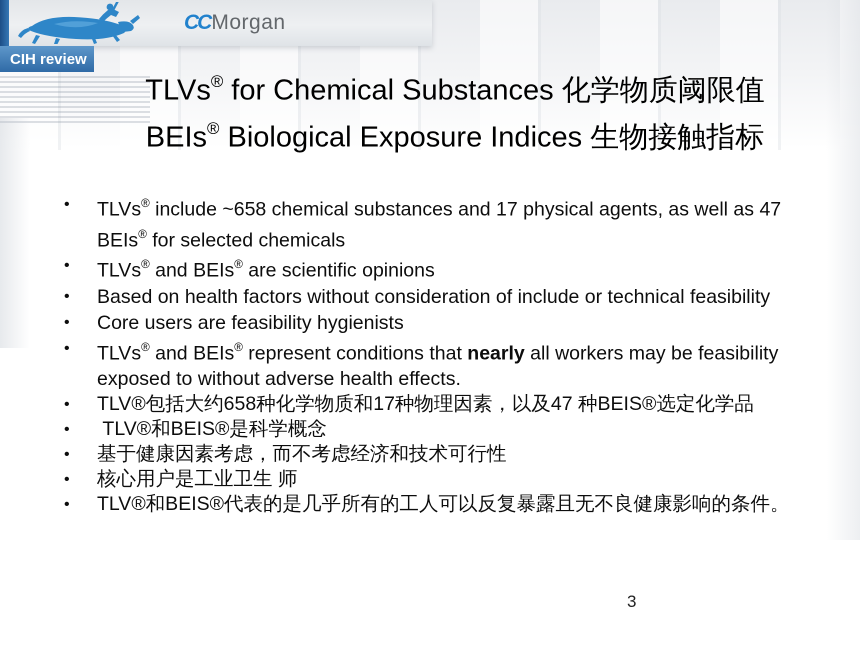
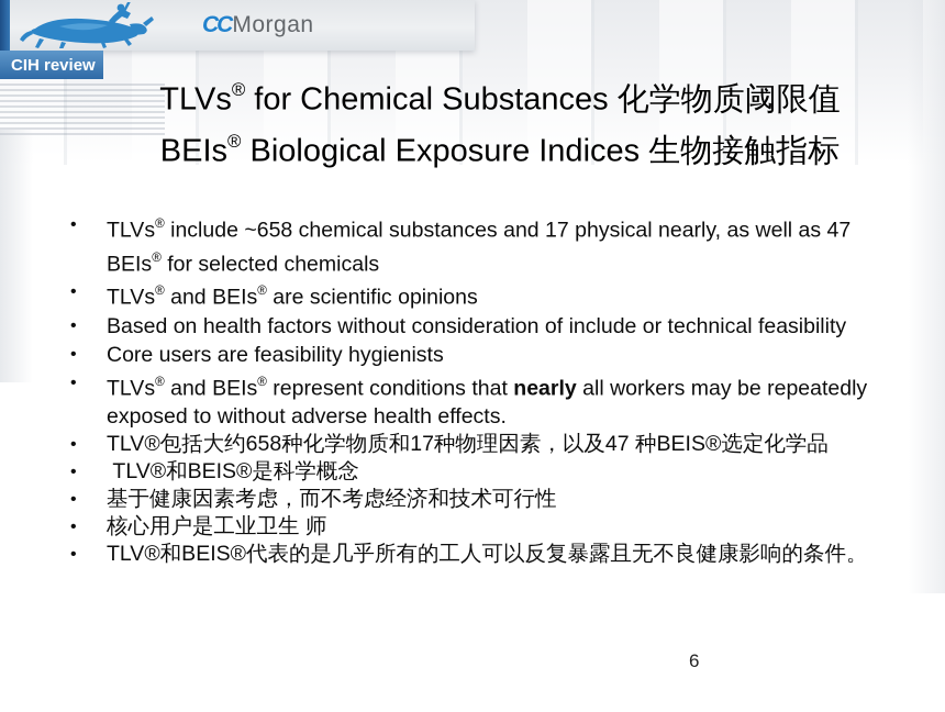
  CC
  Morgan
  CIH review
  TLVs® for Chemical Substances 化学物质阈限值
  BEIs® Biological Exposure Indices 生物接触指标
  •
- TLVs® include ~658 chemical substances and 17 physical agents, as well as 47 BEIs® for selected chemicals
+ TLVs® include ~658 chemical substances and 17 physical nearly, as well as 47 BEIs® for selected chemicals
  •
  TLVs® and BEIs® are scientific opinions
  •
  Based on health factors without consideration of include or technical feasibility
  •
  Core users are feasibility hygienists
  •
- TLVs® and BEIs® represent conditions that nearly all workers may be feasibility exposed to without adverse health effects.
+ TLVs® and BEIs® represent conditions that nearly all workers may be repeatedly exposed to without adverse health effects.
  •
  TLV®包括大约658种化学物质和17种物理因素，以及47 种BEIS®选定化学品
  •
  TLV®和BEIS®是科学概念
  •
  基于健康因素考虑，而不考虑经济和技术可行性
  •
  核心用户是工业卫生 师
  •
  TLV®和BEIS®代表的是几乎所有的工人可以反复暴露且无不良健康影响的条件。
- 3
+ 6
